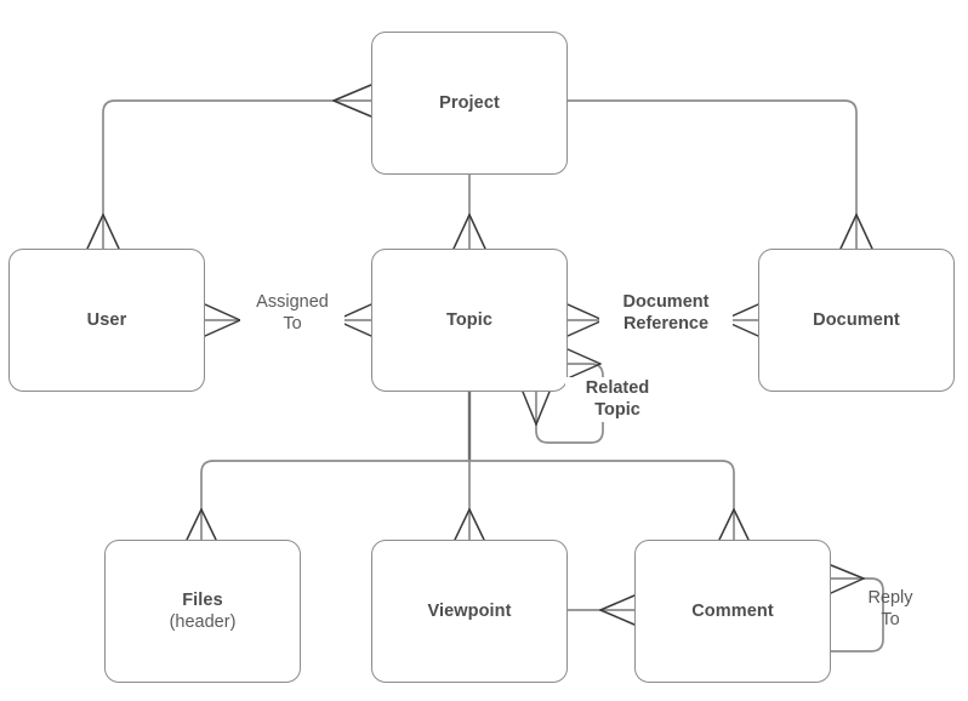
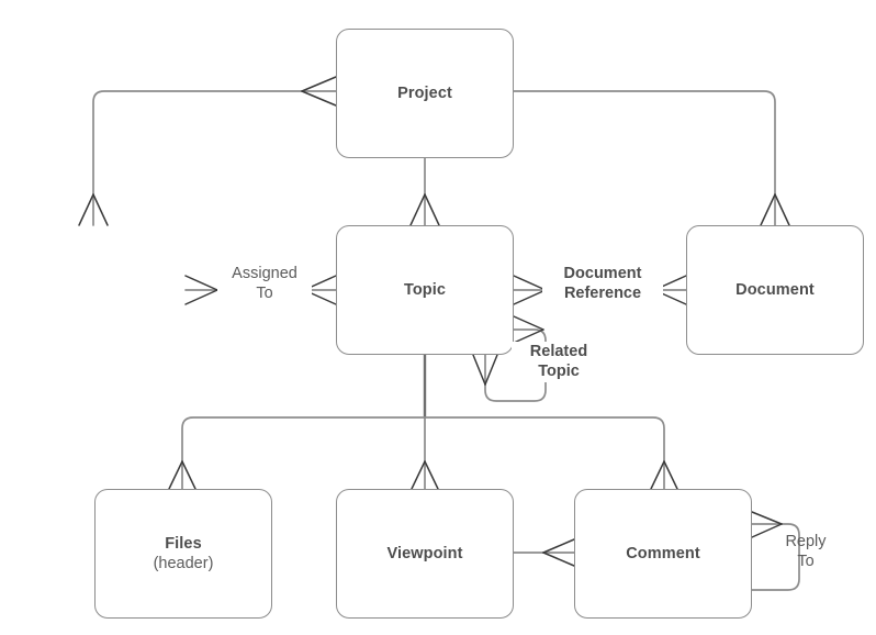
  Project
- User
  Topic
  Document
  Files
  (header)
  Viewpoint
  Comment
  Assigned
  To
  Document
  Reference
  Related
  Topic
  Reply
  To
